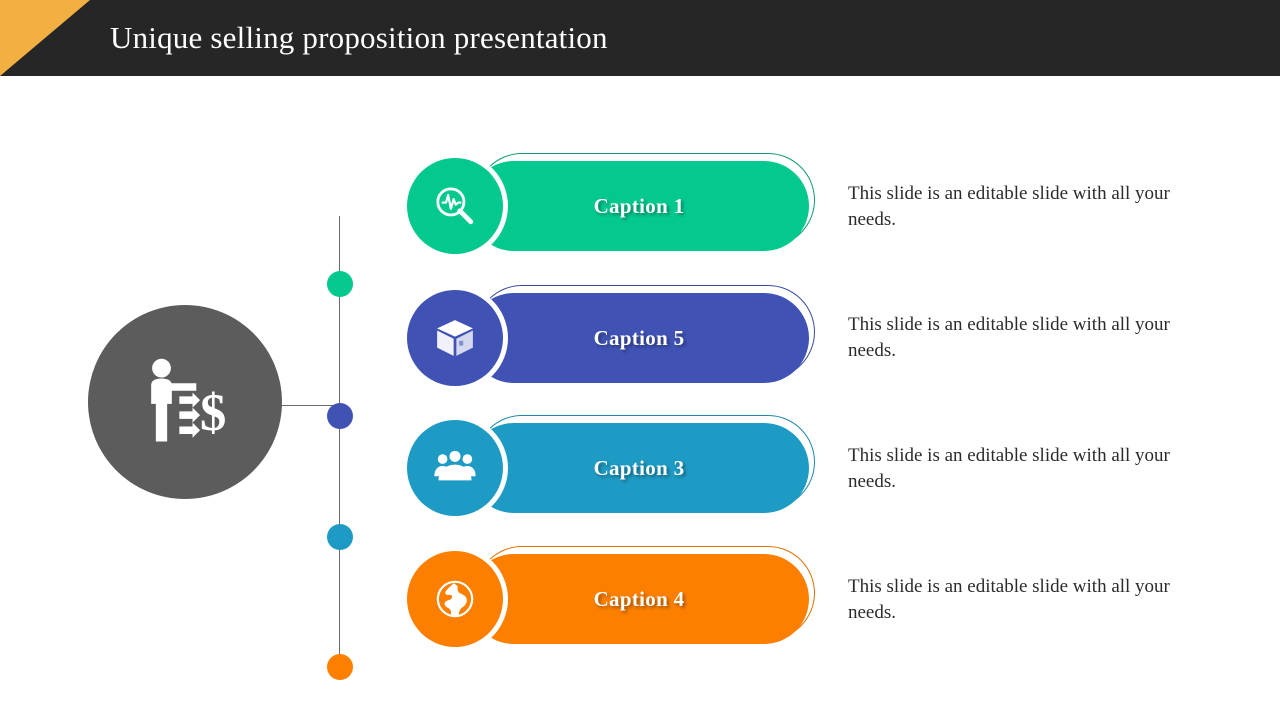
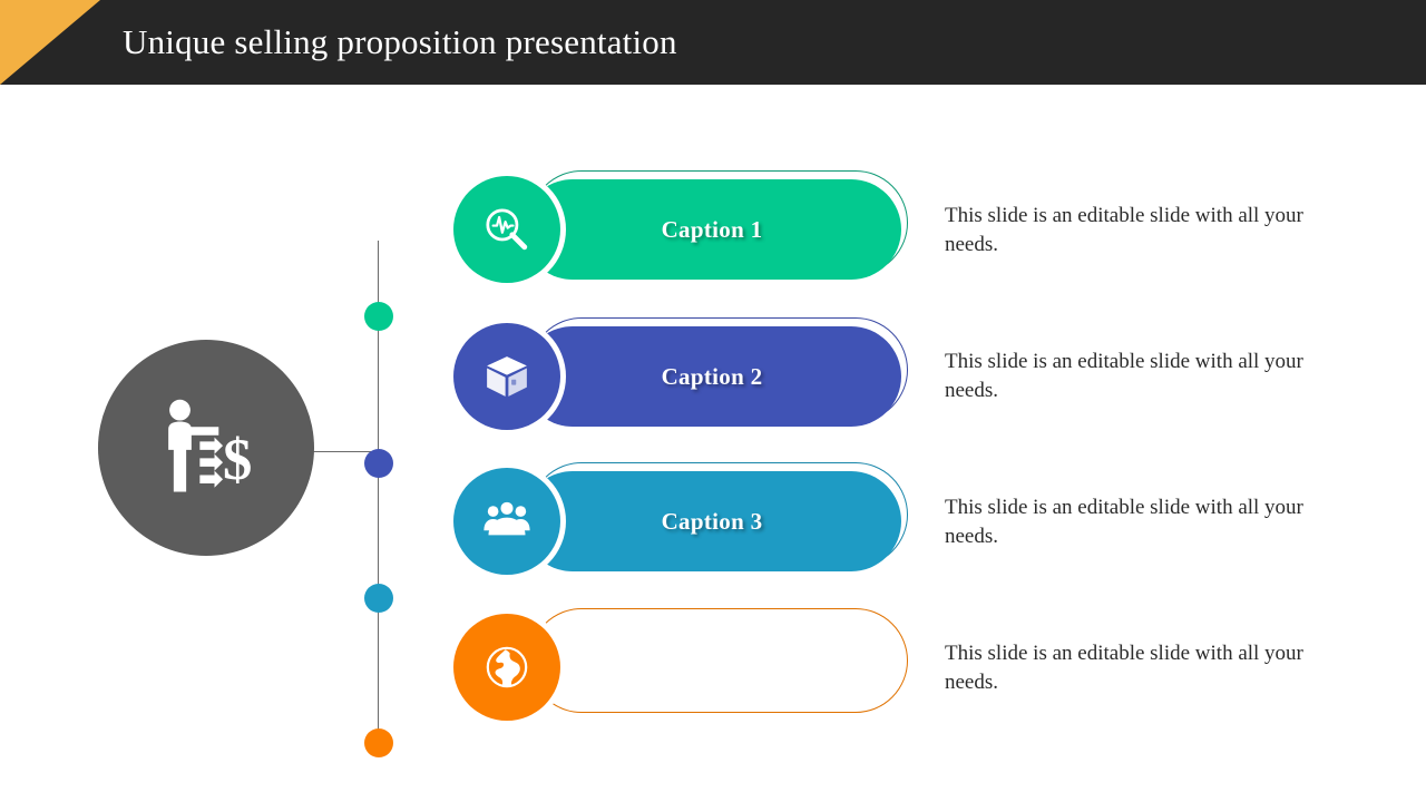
  Unique selling proposition presentation
  $
  Caption 1
  This slide is an editable slide with all your needs.
- Caption 5
+ Caption 2
  This slide is an editable slide with all your needs.
  Caption 3
  This slide is an editable slide with all your needs.
- Caption 4
  This slide is an editable slide with all your needs.
